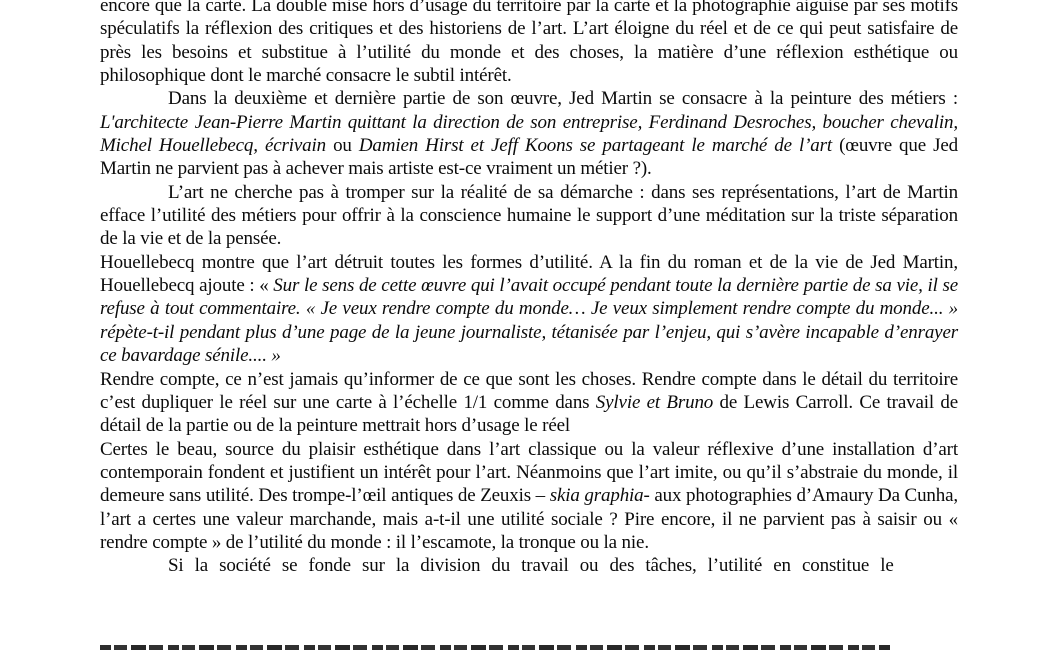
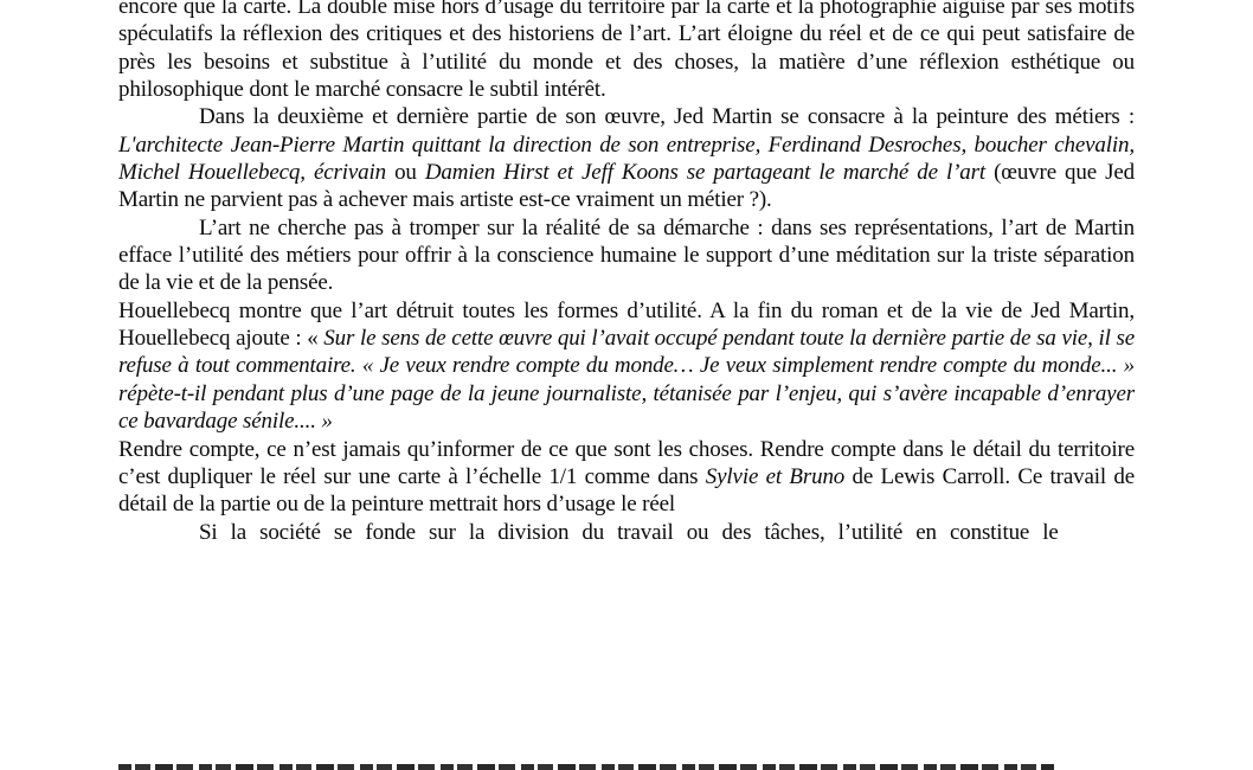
  encore que la carte. La double mise hors d’usage du territoire par la carte et la photographie aiguise par ses motifs spéculatifs la réflexion des critiques et des historiens de l’art. L’art éloigne du réel et de ce qui peut satisfaire de près les besoins et substitue à l’utilité du monde et des choses, la matière d’une réflexion esthétique ou philosophique dont le marché consacre le subtil intérêt.
  Dans la deuxième et dernière partie de son œuvre, Jed Martin se consacre à la peinture des métiers : L'architecte Jean-Pierre Martin quittant la direction de son entreprise, Ferdinand Desroches, boucher chevalin, Michel Houellebecq, écrivain ou Damien Hirst et Jeff Koons se partageant le marché de l’art (œuvre que Jed Martin ne parvient pas à achever mais artiste est-ce vraiment un métier ?).
  L’art ne cherche pas à tromper sur la réalité de sa démarche : dans ses représentations, l’art de Martin efface l’utilité des métiers pour offrir à la conscience humaine le support d’une méditation sur la triste séparation de la vie et de la pensée.
  Houellebecq montre que l’art détruit toutes les formes d’utilité. A la fin du roman et de la vie de Jed Martin, Houellebecq ajoute : « Sur le sens de cette œuvre qui l’avait occupé pendant toute la dernière partie de sa vie, il se refuse à tout commentaire. « Je veux rendre compte du monde… Je veux simplement rendre compte du monde... » répète-t-il pendant plus d’une page de la jeune journaliste, tétanisée par l’enjeu, qui s’avère incapable d’enrayer ce bavardage sénile.... »
  Rendre compte, ce n’est jamais qu’informer de ce que sont les choses. Rendre compte dans le détail du territoire c’est dupliquer le réel sur une carte à l’échelle 1/1 comme dans Sylvie et Bruno de Lewis Carroll. Ce travail de détail de la partie ou de la peinture mettrait hors d’usage le réel
- Certes le beau, source du plaisir esthétique dans l’art classique ou la valeur réflexive d’une installation d’art contemporain fondent et justifient un intérêt pour l’art. Néanmoins que l’art imite, ou qu’il s’abstraie du monde, il demeure sans utilité. Des trompe-l’œil antiques de Zeuxis – skia graphia- aux photographies d’Amaury Da Cunha, l’art a certes une valeur marchande, mais a-t-il une utilité sociale ? Pire encore, il ne parvient pas à saisir ou « rendre compte » de l’utilité du monde : il l’escamote, la tronque ou la nie.
  Si la société se fonde sur la division du travail ou des tâches, l’utilité en constitue le
